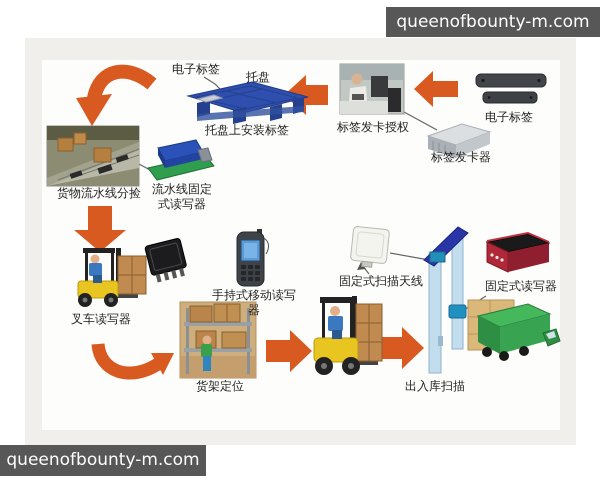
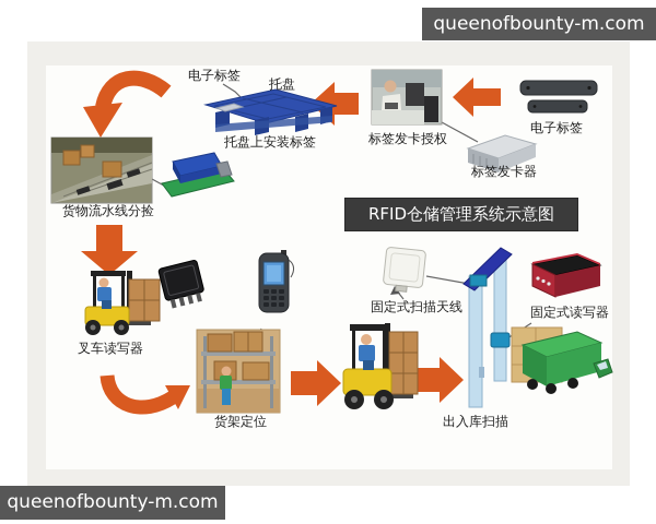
+ RFID仓储管理系统示意图
  电子标签
  托盘
  托盘上安装标签
  标签发卡授权
  电子标签
  标签发卡器
  货物流水线分捡
- 流水线固定式读写器
  叉车读写器
- 手持式移动读写器
  货架定位
  固定式扫描天线
  固定式读写器
  出入库扫描
  queenofbounty-m.com
  queenofbounty-m.com
